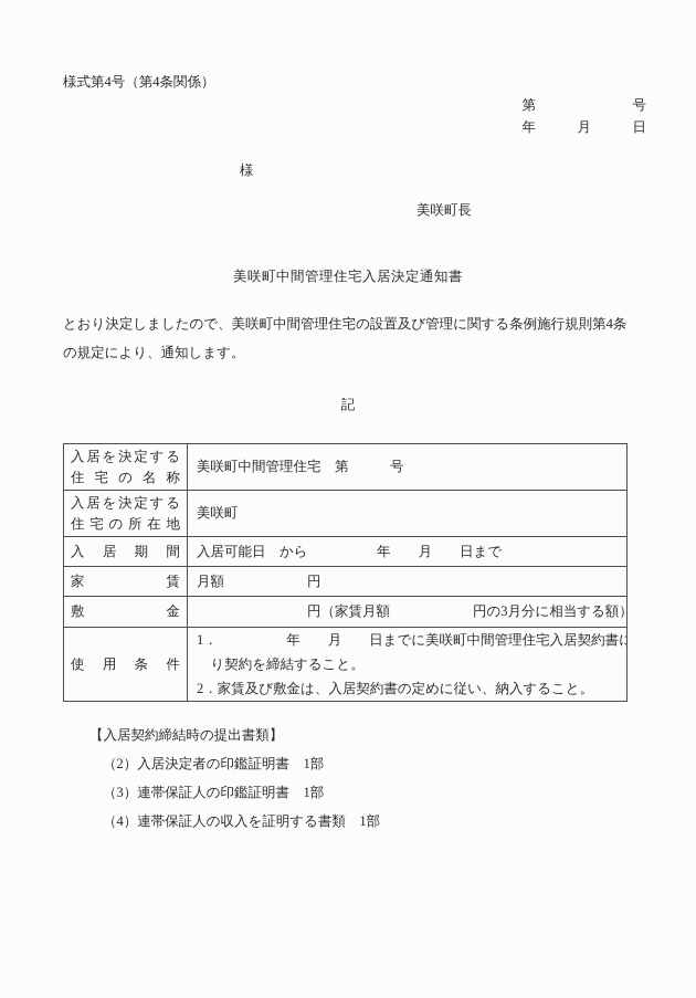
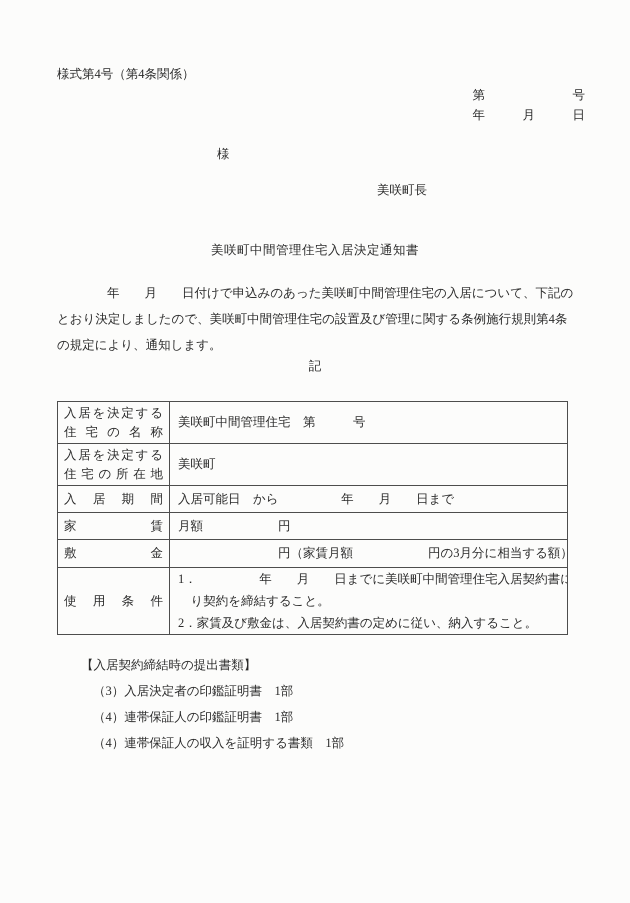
  様式第4号（第4条関係）
  第 号
  年 月 日
  様
  美咲町長
  美咲町中間管理住宅入居決定通知書
+ 年 月 日付けで申込みのあった美咲町中間管理住宅の入居について、下記の
  とおり決定しましたので、美咲町中間管理住宅の設置及び管理に関する条例施行規則第4条
  の規定により、通知します。
  記
  入居を決定する 住宅の名称	美咲町中間管理住宅 第 号
  入居を決定する 住宅の所在地	美咲町
  入居期間	入居可能日 から 年 月 日まで
  家賃	月額 円
  敷金	円（家賃月額 円の3月分に相当する額）
  使用条件	1． 年 月 日までに美咲町中間管理住宅入居契約書に り契約を締結すること。 2．家賃及び敷金は、入居契約書の定めに従い、納入すること。
  【入居契約締結時の提出書類】
- （2）入居決定者の印鑑証明書 1部
+ （3）入居決定者の印鑑証明書 1部
- （3）連帯保証人の印鑑証明書 1部
+ （4）連帯保証人の印鑑証明書 1部
  （4）連帯保証人の収入を証明する書類 1部
